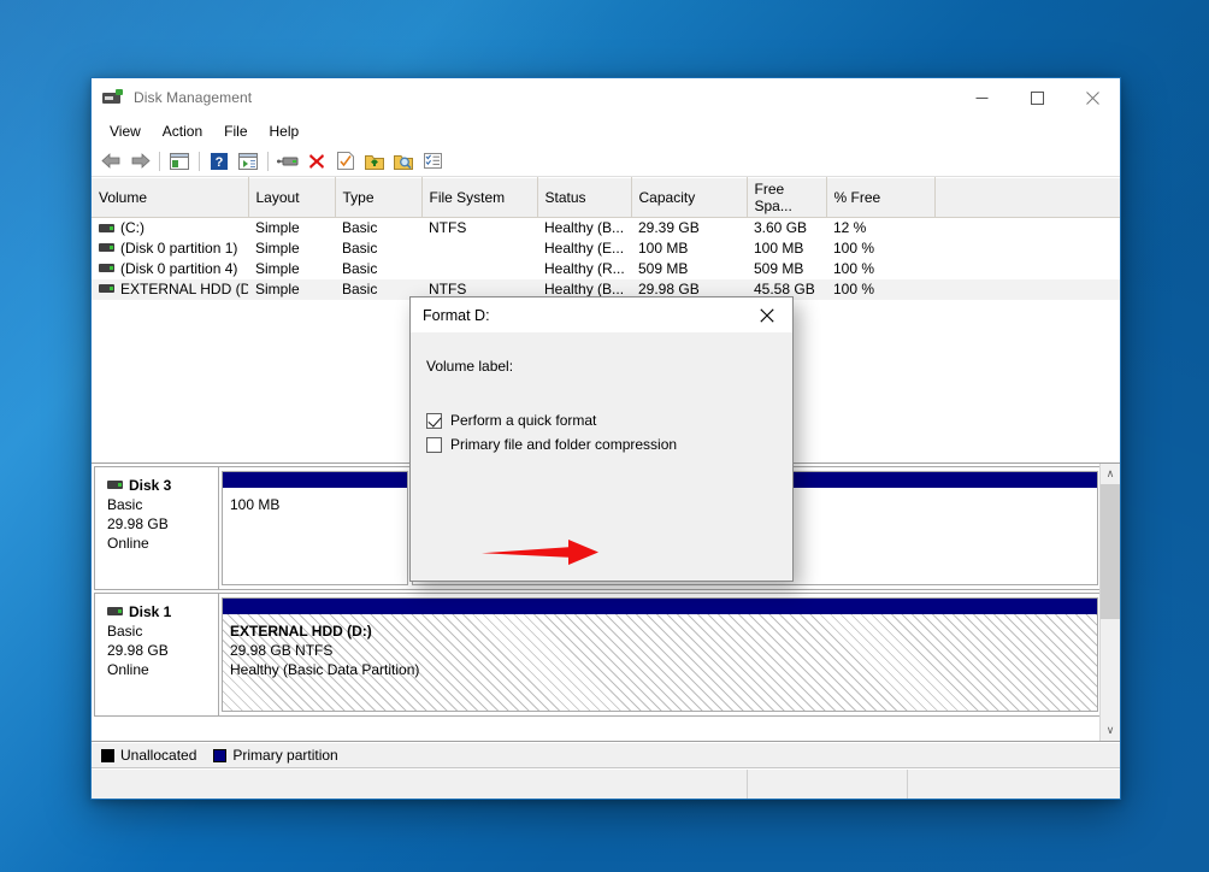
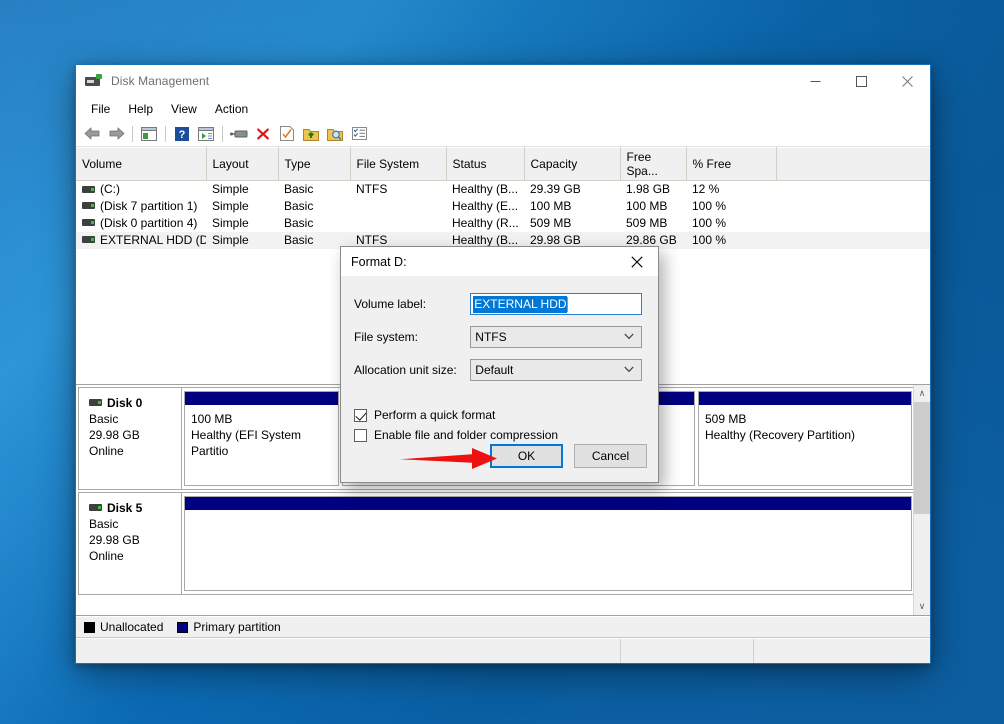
  Disk Management
- View
+ File
- Action
+ Help
- File
+ View
- Help
+ Action
  ?
  Volume	Layout	Type	File System	Status	Capacity	Free Spa...	% Free
- (C:)	Simple	Basic	NTFS	Healthy (B...	29.39 GB	3.60 GB	12 %
+ (C:)	Simple	Basic	NTFS	Healthy (B...	29.39 GB	1.98 GB	12 %
- (Disk 0 partition 1)	Simple	Basic		Healthy (E...	100 MB	100 MB	100 %
+ (Disk 7 partition 1)	Simple	Basic		Healthy (E...	100 MB	100 MB	100 %
  (Disk 0 partition 4)	Simple	Basic		Healthy (R...	509 MB	509 MB	100 %
- EXTERNAL HDD (D	Simple	Basic	NTFS	Healthy (B...	29.98 GB	45.58 GB	100 %
+ EXTERNAL HDD (D	Simple	Basic	NTFS	Healthy (B...	29.98 GB	29.86 GB	100 %
- Disk 3
+ Disk 0
  Basic
  29.98 GB
  Online
  100 MB
+ Healthy (EFI System Partitio
+ 509 MB
+ Healthy (Recovery Partition)
- Disk 1
+ Disk 5
  Basic
  29.98 GB
  Online
- EXTERNAL HDD (D:)
- 29.98 GB NTFS
- Healthy (Basic Data Partition)
  ∧
  ∨
  Unallocated
  Primary partition
  Format D:
  Volume label:
+ EXTERNAL HDD
+ File system:
+ NTFS
+ Allocation unit size:
+ Default
  Perform a quick format
- Primary file and folder compression
+ Enable file and folder compression
+ OK
+ Cancel
